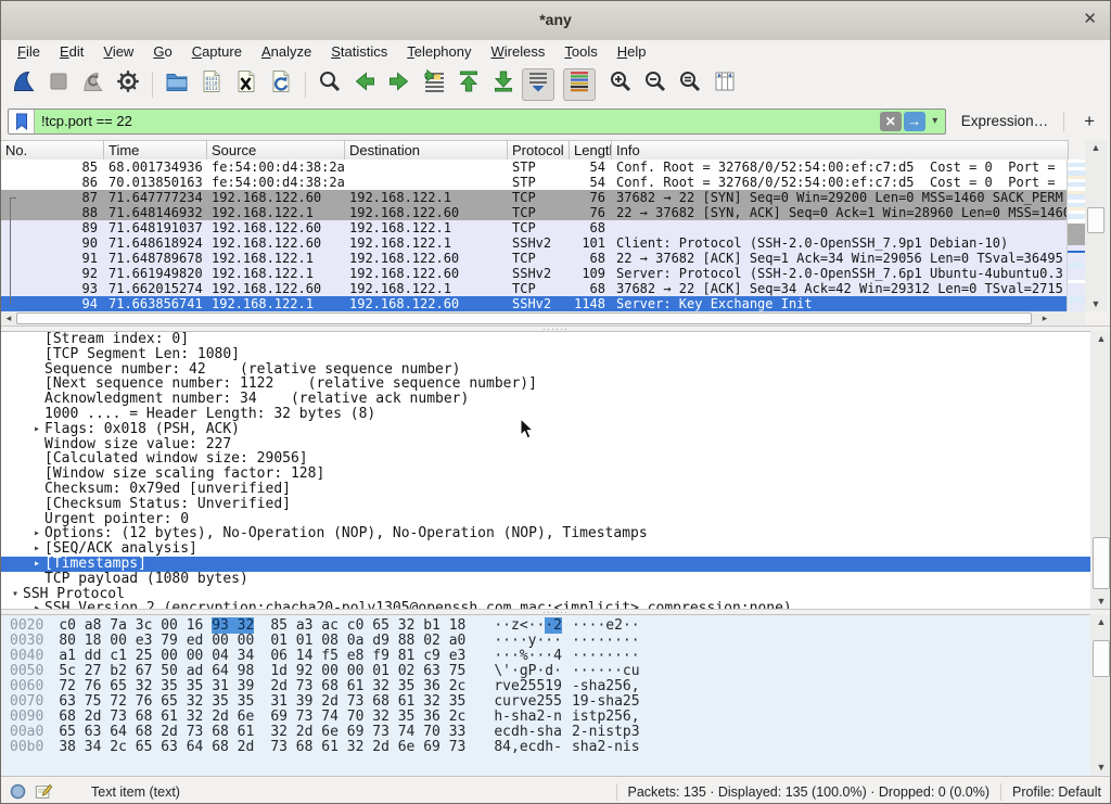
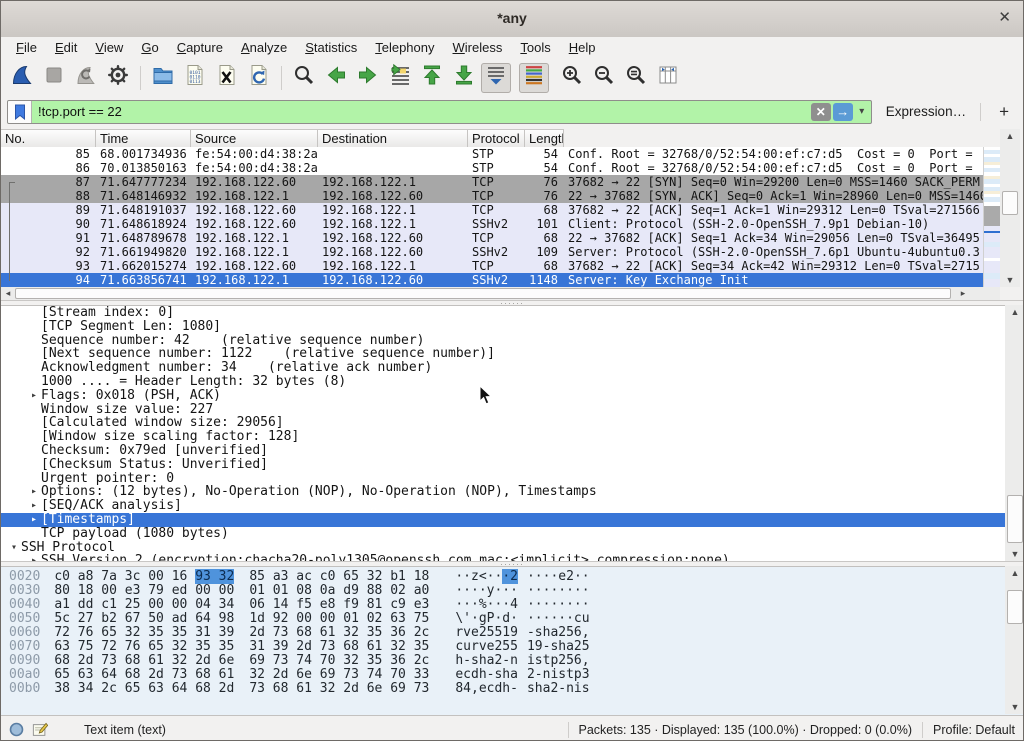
  *any
  ✕
  File
  Edit
  View
  Go
  Capture
  Analyze
  Statistics
  Telephony
  Wireless
  Tools
  Help
  !tcp.port == 22
  ✕
  →
  ▾
  Expression…
  +
  No.
  Time
  Source
  Destination
  Protocol
  Lengt
- Info
  85
  68.001734936
  fe:54:00:d4:38:2a
  STP
  54
  Conf. Root = 32768/0/52:54:00:ef:c7:d5 Cost = 0 Port =
  86
  70.013850163
  fe:54:00:d4:38:2a
  STP
  54
  Conf. Root = 32768/0/52:54:00:ef:c7:d5 Cost = 0 Port =
  87
  71.647777234
  192.168.122.60
  192.168.122.1
  TCP
  76
  37682 → 22 [SYN] Seq=0 Win=29200 Len=0 MSS=1460 SACK_PERM
  88
  71.648146932
  192.168.122.1
  192.168.122.60
  TCP
  76
  22 → 37682 [SYN, ACK] Seq=0 Ack=1 Win=28960 Len=0 MSS=146
  89
  71.648191037
  192.168.122.60
  192.168.122.1
  TCP
  68
+ 37682 → 22 [ACK] Seq=1 Ack=1 Win=29312 Len=0 TSval=271566
  90
  71.648618924
  192.168.122.60
  192.168.122.1
  SSHv2
  101
  Client: Protocol (SSH-2.0-OpenSSH_7.9p1 Debian-10)
  91
  71.648789678
  192.168.122.1
  192.168.122.60
  TCP
  68
  22 → 37682 [ACK] Seq=1 Ack=34 Win=29056 Len=0 TSval=36495
  92
  71.661949820
  192.168.122.1
  192.168.122.60
  SSHv2
  109
  Server: Protocol (SSH-2.0-OpenSSH_7.6p1 Ubuntu-4ubuntu0.3
  93
  71.662015274
  192.168.122.60
  192.168.122.1
  TCP
  68
  37682 → 22 [ACK] Seq=34 Ack=42 Win=29312 Len=0 TSval=2715
  94
  71.663856741
  192.168.122.1
  192.168.122.60
  SSHv2
  1148
  Server: Key Exchange Init
  ▲
  ▼
  ◂
  ▸
  ······
  [Stream index: 0]
  [TCP Segment Len: 1080]
  Sequence number: 42 (relative sequence number)
  [Next sequence number: 1122 (relative sequence number)]
  Acknowledgment number: 34 (relative ack number)
  1000 .... = Header Length: 32 bytes (8)
  ▸
  Flags: 0x018 (PSH, ACK)
  Window size value: 227
  [Calculated window size: 29056]
  [Window size scaling factor: 128]
  Checksum: 0x79ed [unverified]
  [Checksum Status: Unverified]
  Urgent pointer: 0
  ▸
  Options: (12 bytes), No-Operation (NOP), No-Operation (NOP), Timestamps
  ▸
  [SEQ/ACK analysis]
  ▸
  [Timestamps]
  TCP payload (1080 bytes)
  ▾
  SSH Protocol
  ▲
  ▼
  ······
  0020
  c0 a8 7a 3c 00 16 93 32
  85 a3 ac c0 65 32 b1 18
  ··z<···2
  ····e2··
  0030
  80 18 00 e3 79 ed 00 00
  01 01 08 0a d9 88 02 a0
  ····y···
  ········
  0040
  a1 dd c1 25 00 00 04 34
  06 14 f5 e8 f9 81 c9 e3
  ···%···4
  ········
  0050
  5c 27 b2 67 50 ad 64 98
  1d 92 00 00 01 02 63 75
  \'·gP·d·
  ······cu
  0060
  72 76 65 32 35 35 31 39
  2d 73 68 61 32 35 36 2c
  rve25519
  -sha256,
  0070
  63 75 72 76 65 32 35 35
  31 39 2d 73 68 61 32 35
  curve255
  19-sha25
  0090
  68 2d 73 68 61 32 2d 6e
  69 73 74 70 32 35 36 2c
  h-sha2-n
  istp256,
  00a0
  65 63 64 68 2d 73 68 61
  32 2d 6e 69 73 74 70 33
  ecdh-sha
  2-nistp3
  00b0
  38 34 2c 65 63 64 68 2d
  73 68 61 32 2d 6e 69 73
  84,ecdh-
  sha2-nis
  ▲
  ▼
  Text item (text)
  Packets: 135 · Displayed: 135 (100.0%) · Dropped: 0 (0.0%)
  Profile: Default
